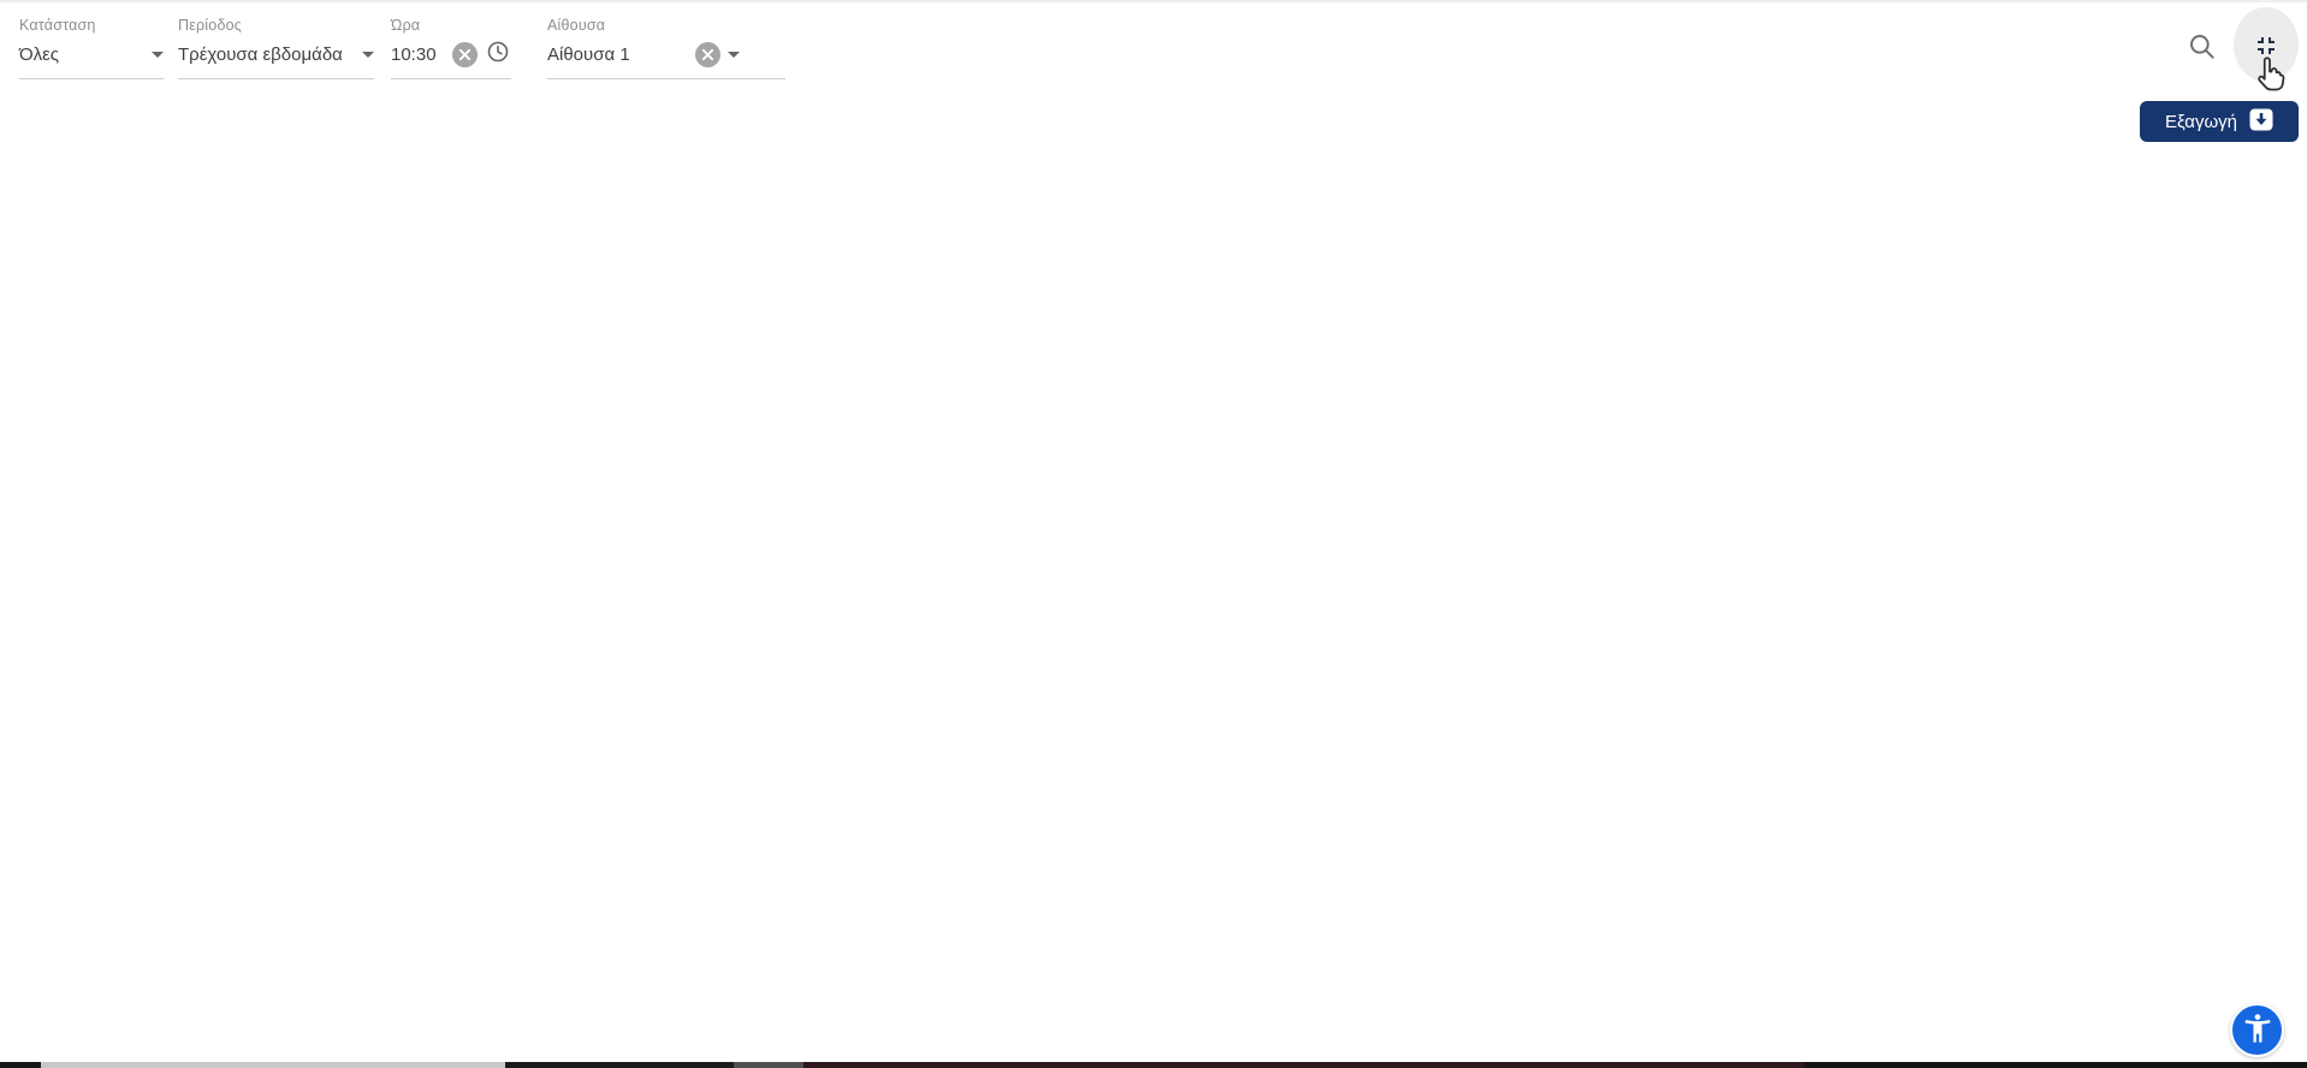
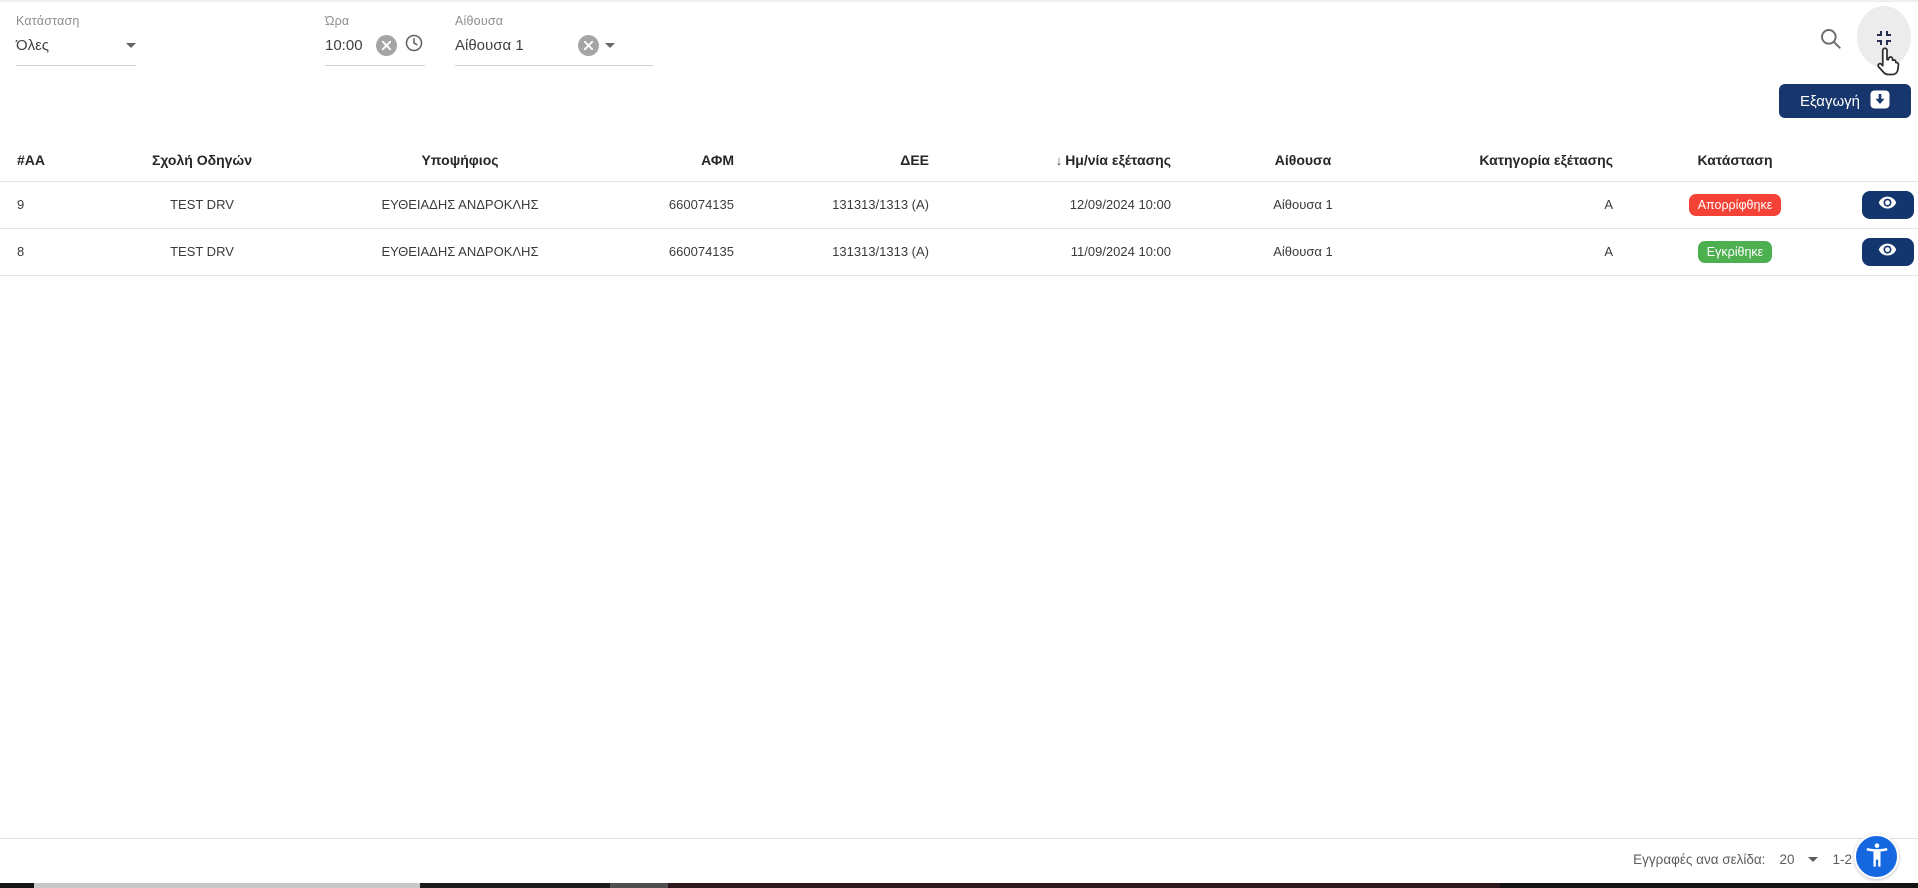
  Κατάσταση
  Όλες
- Περίοδος
- Τρέχουσα εβδομάδα
  Ώρα
- 10:30
+ 10:00
  Αίθουσα
  Αίθουσα 1
  Εξαγωγή
+ #AA	Σχολή Οδηγών	Υποψήφιος	ΑΦΜ	ΔΕΕ	↓ Ημ/νία εξέτασης	Αίθουσα	Κατηγορία εξέτασης	Κατάσταση
+ 9	TEST DRV	ΕΥΘΕΙΑΔΗΣ ΑΝΔΡΟΚΛΗΣ	660074135	131313/1313 (Α)	12/09/2024 10:00	Αίθουσα 1	Α	Απορρίφθηκε
+ 8	TEST DRV	ΕΥΘΕΙΑΔΗΣ ΑΝΔΡΟΚΛΗΣ	660074135	131313/1313 (Α)	11/09/2024 10:00	Αίθουσα 1	Α	Εγκρίθηκε
+ Εγγραφές ανα σελίδα:
+ 20
+ 1-2
